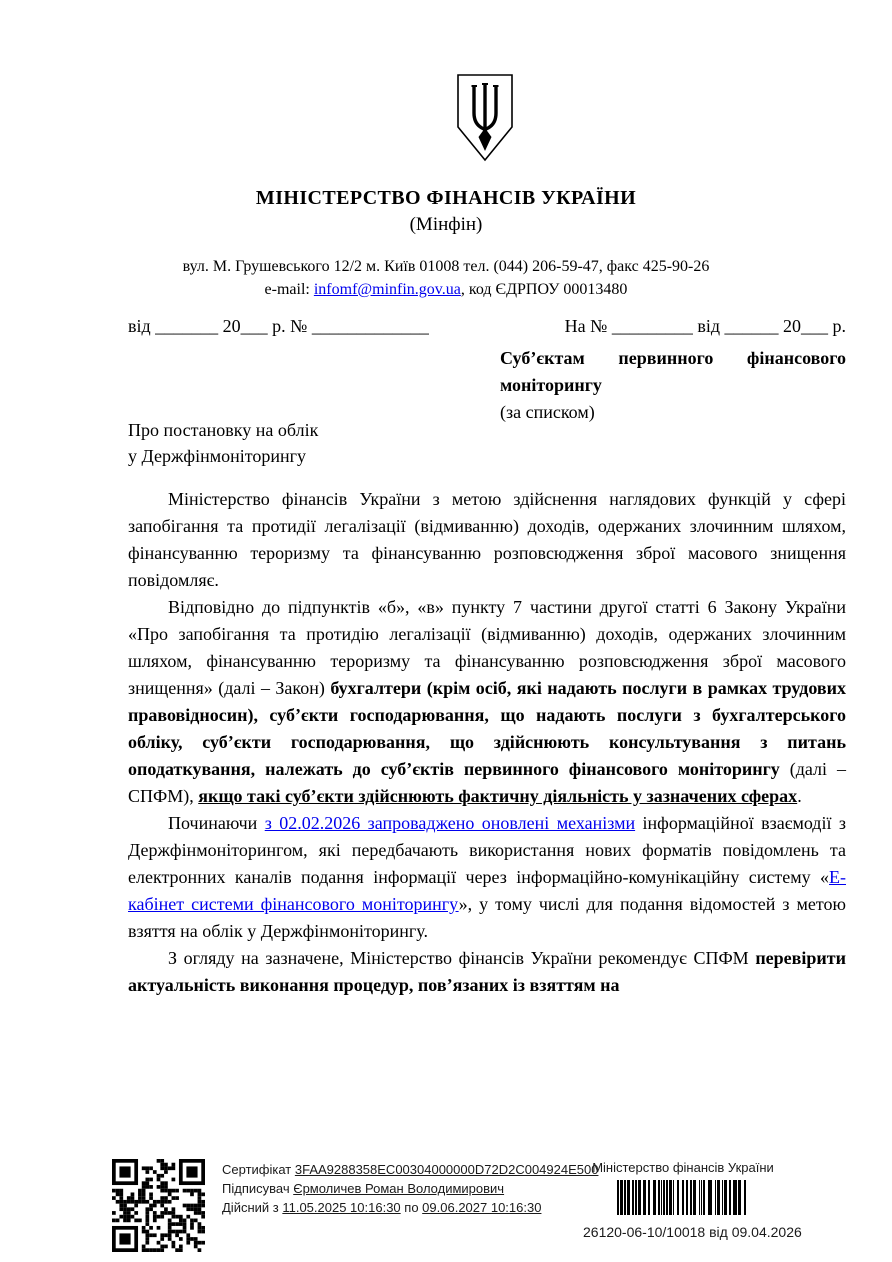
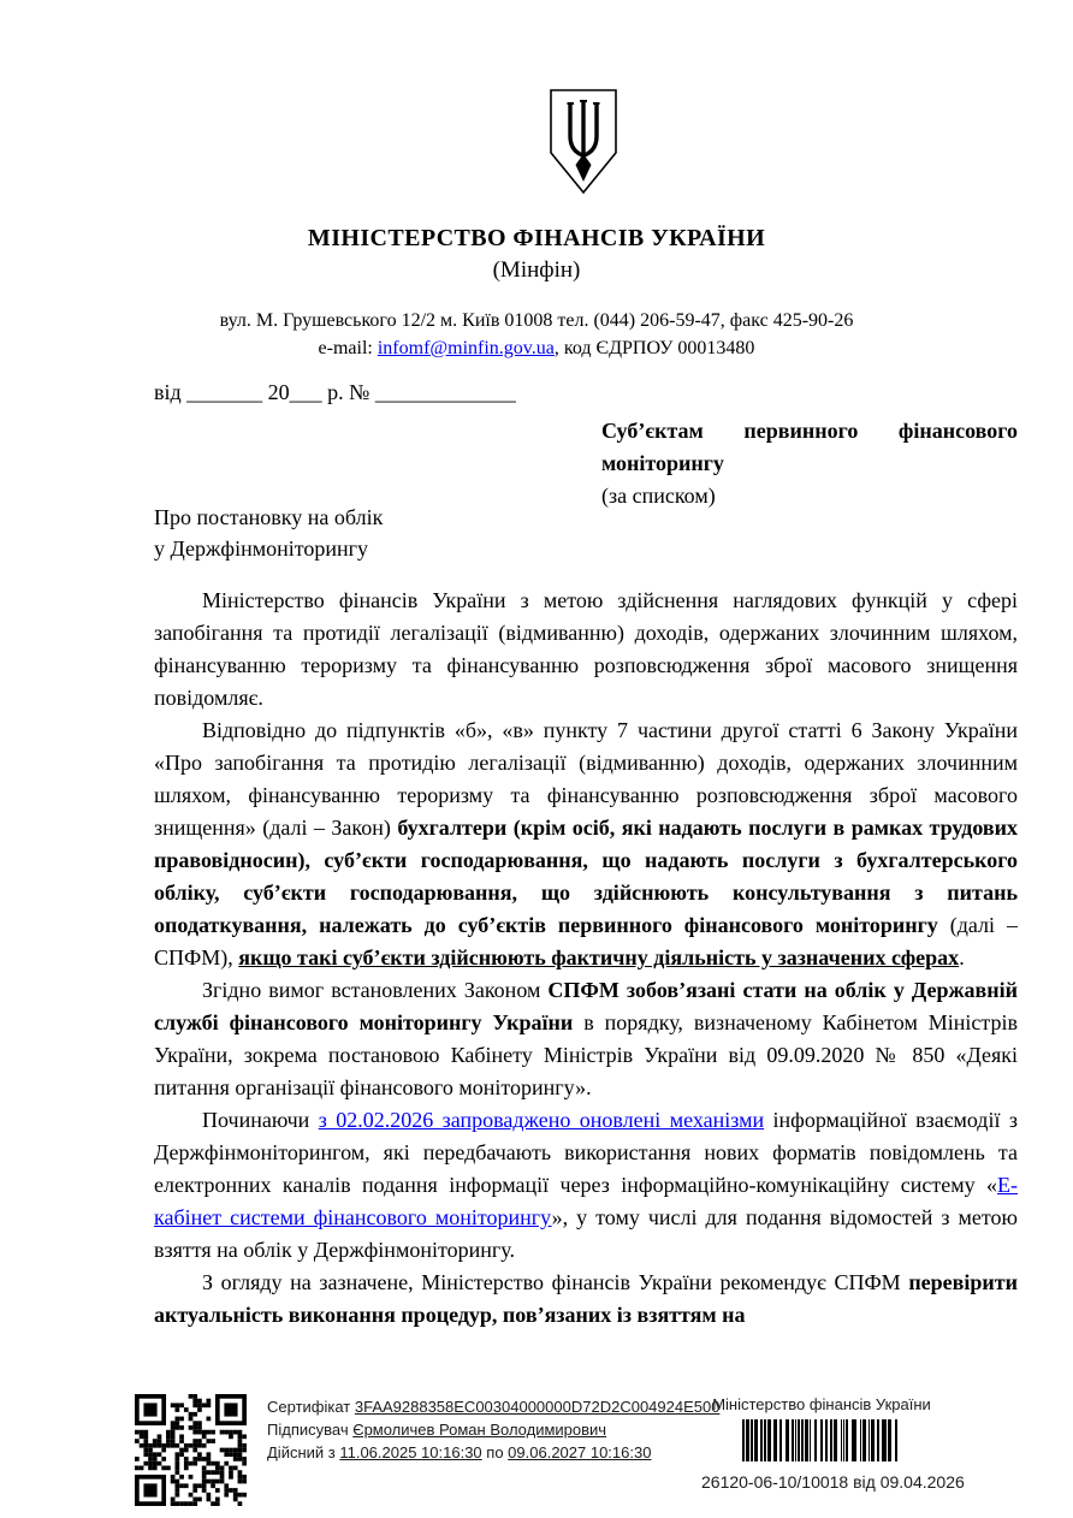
  МІНІСТЕРСТВО ФІНАНСІВ УКРАЇНИ
  (Мінфін)
  вул. М. Грушевського 12/2 м. Київ 01008 тел. (044) 206-59-47, факс 425-90-26
  e-mail: infomf@minfin.gov.ua, код ЄДРПОУ 00013480
  від _______ 20___ р. № _____________
- На № _________ від ______ 20___ р.
  Суб’єктам первинного фінансового моніторингу
  (за списком)
  Про постановку на облік
  у Держфінмоніторингу
  Міністерство фінансів України з метою здійснення наглядових функцій у сфері запобігання та протидії легалізації (відмиванню) доходів, одержаних злочинним шляхом, фінансуванню тероризму та фінансуванню розповсюдження зброї масового знищення повідомляє.
  Відповідно до підпунктів «б», «в» пункту 7 частини другої статті 6 Закону України «Про запобігання та протидію легалізації (відмиванню) доходів, одержаних злочинним шляхом, фінансуванню тероризму та фінансуванню розповсюдження зброї масового знищення» (далі – Закон) бухгалтери (крім осіб, які надають послуги в рамках трудових правовідносин), суб’єкти господарювання, що надають послуги з бухгалтерського обліку, суб’єкти господарювання, що здійснюють консультування з питань оподаткування, належать до суб’єктів первинного фінансового моніторингу (далі – СПФМ), якщо такі суб’єкти здійснюють фактичну діяльність у зазначених сферах.
+ Згідно вимог встановлених Законом СПФМ зобов’язані стати на облік у Державній службі фінансового моніторингу України в порядку, визначеному Кабінетом Міністрів України, зокрема постановою Кабінету Міністрів України від 09.09.2020 № 850 «Деякі питання організації фінансового моніторингу».
  Починаючи з 02.02.2026 запроваджено оновлені механізми інформаційної взаємодії з Держфінмоніторингом, які передбачають використання нових форматів повідомлень та електронних каналів подання інформації через інформаційно-комунікаційну систему «Е-кабінет системи фінансового моніторингу», у тому числі для подання відомостей з метою взяття на облік у Держфінмоніторингу.
  З огляду на зазначене, Міністерство фінансів України рекомендує СПФМ перевірити актуальність виконання процедур, пов’язаних із взяттям на
  Сертифікат 3FAA9288358EC00304000000D72D2C004924E500
  Підписувач Єрмоличев Роман Володимирович
- Дійсний з 11.05.2025 10:16:30 по 09.06.2027 10:16:30
+ Дійсний з 11.06.2025 10:16:30 по 09.06.2027 10:16:30
  Міністерство фінансів України
  26120-06-10/10018 від 09.04.2026
